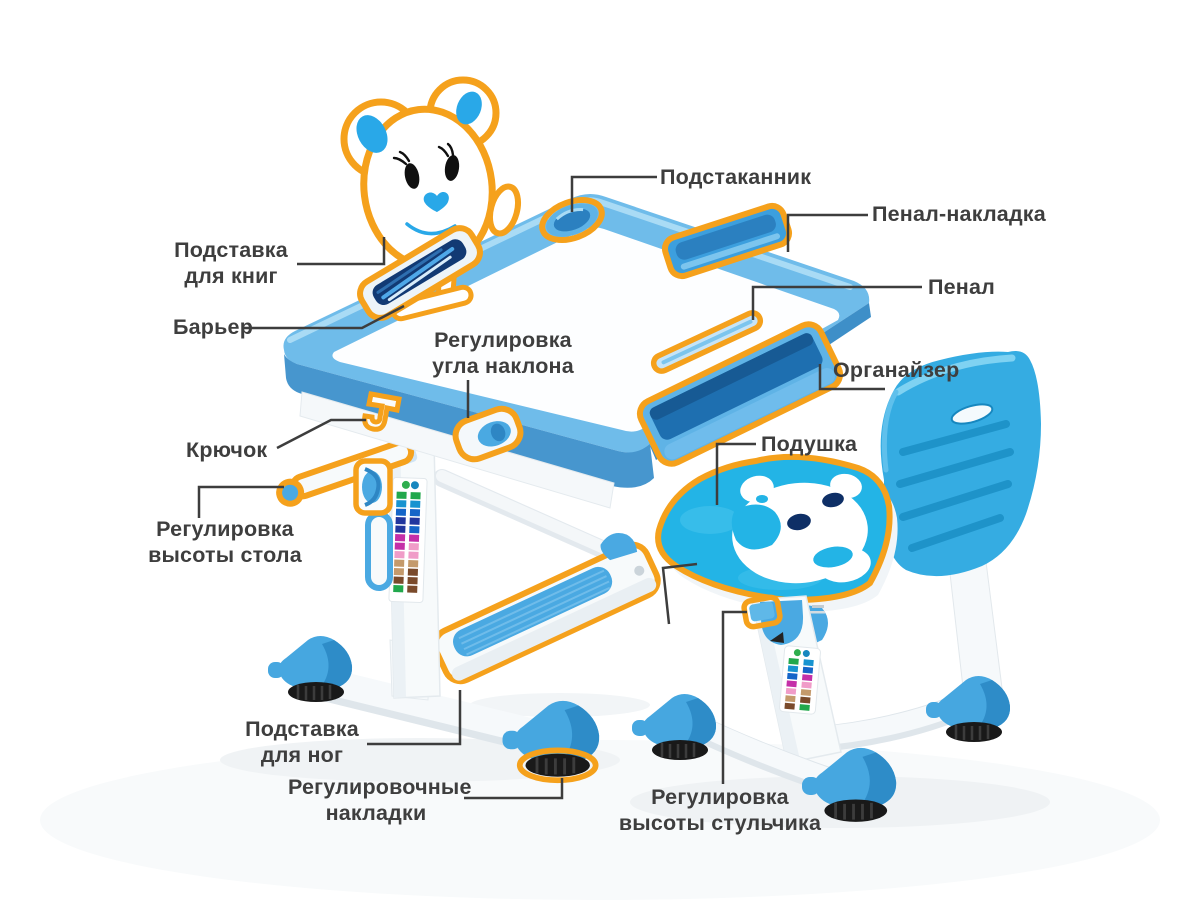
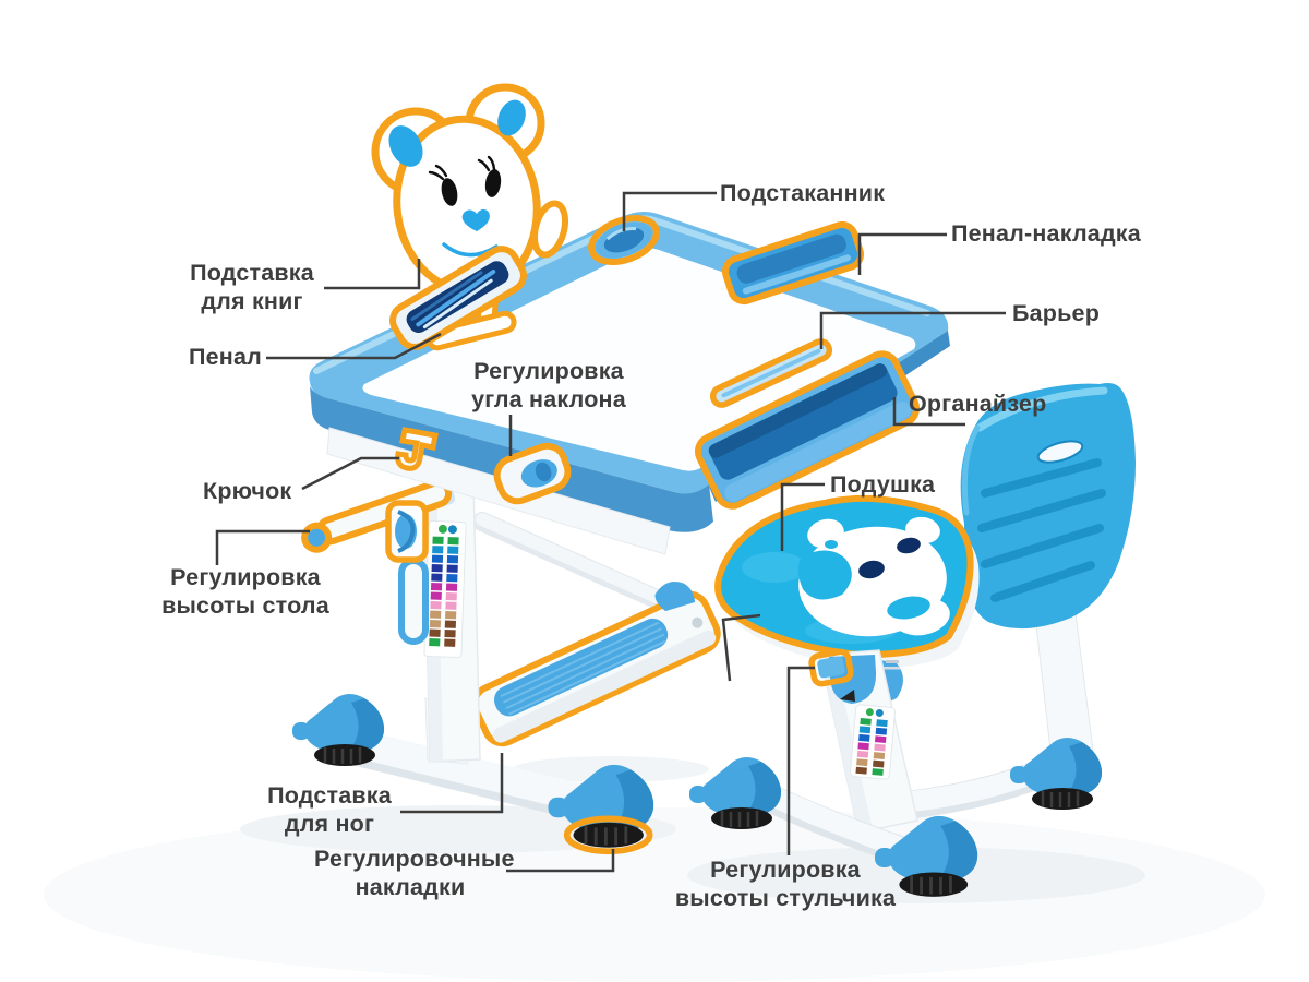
  Подстаканник
  Пенал-накладка
- Пенал
+ Барьер
  Органайзер
  Подушка
  Подставка
  для книг
- Барьер
+ Пенал
  Регулировка
  угла наклона
  Крючок
  Регулировка
  высоты стола
  Подставка
  для ног
  Регулировочные
  накладки
  Регулировка
  высоты стульчика
